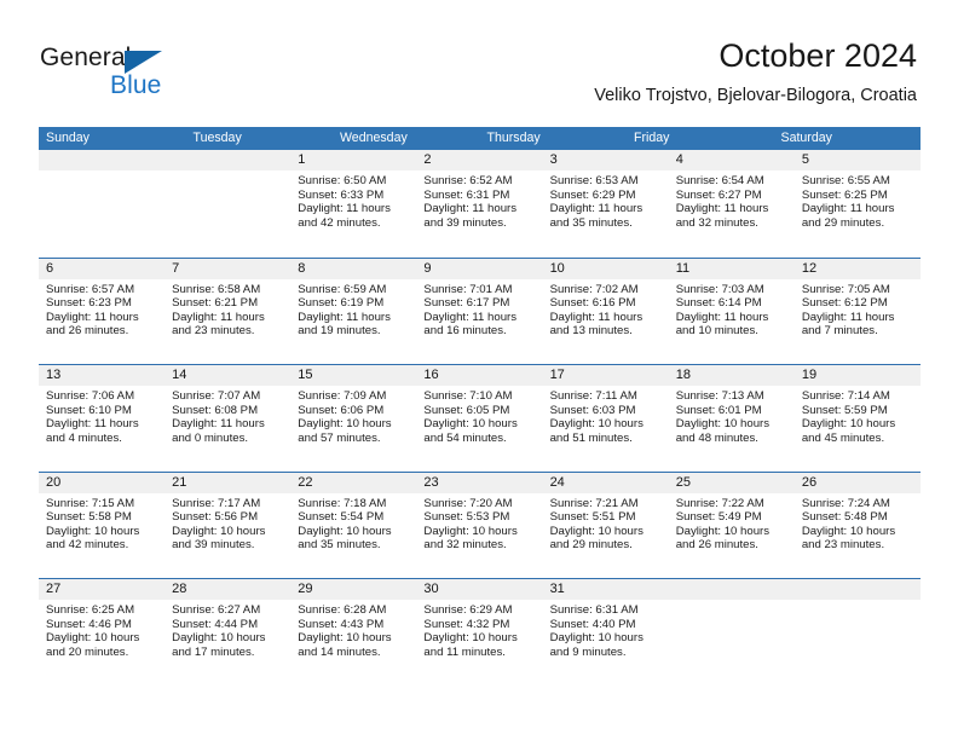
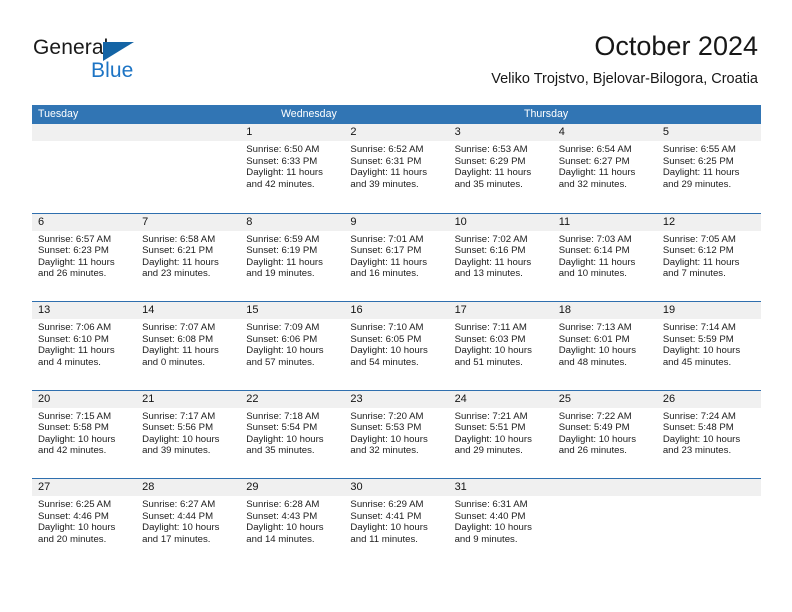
  General
  Blue
  October 2024
  Veliko Trojstvo, Bjelovar-Bilogora, Croatia
- Sunday
  Tuesday
  Wednesday
  Thursday
- Friday
- Saturday
  1
  Sunrise: 6:50 AM
  Sunset: 6:33 PM
  Daylight: 11 hours
  and 42 minutes.
  2
  Sunrise: 6:52 AM
  Sunset: 6:31 PM
  Daylight: 11 hours
  and 39 minutes.
  3
  Sunrise: 6:53 AM
  Sunset: 6:29 PM
  Daylight: 11 hours
  and 35 minutes.
  4
  Sunrise: 6:54 AM
  Sunset: 6:27 PM
  Daylight: 11 hours
  and 32 minutes.
  5
  Sunrise: 6:55 AM
  Sunset: 6:25 PM
  Daylight: 11 hours
  and 29 minutes.
  6
  Sunrise: 6:57 AM
  Sunset: 6:23 PM
  Daylight: 11 hours
  and 26 minutes.
  7
  Sunrise: 6:58 AM
  Sunset: 6:21 PM
  Daylight: 11 hours
  and 23 minutes.
  8
  Sunrise: 6:59 AM
  Sunset: 6:19 PM
  Daylight: 11 hours
  and 19 minutes.
  9
  Sunrise: 7:01 AM
  Sunset: 6:17 PM
  Daylight: 11 hours
  and 16 minutes.
  10
  Sunrise: 7:02 AM
  Sunset: 6:16 PM
  Daylight: 11 hours
  and 13 minutes.
  11
  Sunrise: 7:03 AM
  Sunset: 6:14 PM
  Daylight: 11 hours
  and 10 minutes.
  12
  Sunrise: 7:05 AM
  Sunset: 6:12 PM
  Daylight: 11 hours
  and 7 minutes.
  13
  Sunrise: 7:06 AM
  Sunset: 6:10 PM
  Daylight: 11 hours
  and 4 minutes.
  14
  Sunrise: 7:07 AM
  Sunset: 6:08 PM
  Daylight: 11 hours
  and 0 minutes.
  15
  Sunrise: 7:09 AM
  Sunset: 6:06 PM
  Daylight: 10 hours
  and 57 minutes.
  16
  Sunrise: 7:10 AM
  Sunset: 6:05 PM
  Daylight: 10 hours
  and 54 minutes.
  17
  Sunrise: 7:11 AM
  Sunset: 6:03 PM
  Daylight: 10 hours
  and 51 minutes.
  18
  Sunrise: 7:13 AM
  Sunset: 6:01 PM
  Daylight: 10 hours
  and 48 minutes.
  19
  Sunrise: 7:14 AM
  Sunset: 5:59 PM
  Daylight: 10 hours
  and 45 minutes.
  20
  Sunrise: 7:15 AM
  Sunset: 5:58 PM
  Daylight: 10 hours
  and 42 minutes.
  21
  Sunrise: 7:17 AM
  Sunset: 5:56 PM
  Daylight: 10 hours
  and 39 minutes.
  22
  Sunrise: 7:18 AM
  Sunset: 5:54 PM
  Daylight: 10 hours
  and 35 minutes.
  23
  Sunrise: 7:20 AM
  Sunset: 5:53 PM
  Daylight: 10 hours
  and 32 minutes.
  24
  Sunrise: 7:21 AM
  Sunset: 5:51 PM
  Daylight: 10 hours
  and 29 minutes.
  25
  Sunrise: 7:22 AM
  Sunset: 5:49 PM
  Daylight: 10 hours
  and 26 minutes.
  26
  Sunrise: 7:24 AM
  Sunset: 5:48 PM
  Daylight: 10 hours
  and 23 minutes.
  27
  Sunrise: 6:25 AM
  Sunset: 4:46 PM
  Daylight: 10 hours
  and 20 minutes.
  28
  Sunrise: 6:27 AM
  Sunset: 4:44 PM
  Daylight: 10 hours
  and 17 minutes.
  29
  Sunrise: 6:28 AM
  Sunset: 4:43 PM
  Daylight: 10 hours
  and 14 minutes.
  30
  Sunrise: 6:29 AM
- Sunset: 4:32 PM
+ Sunset: 4:41 PM
  Daylight: 10 hours
  and 11 minutes.
  31
  Sunrise: 6:31 AM
  Sunset: 4:40 PM
  Daylight: 10 hours
  and 9 minutes.
